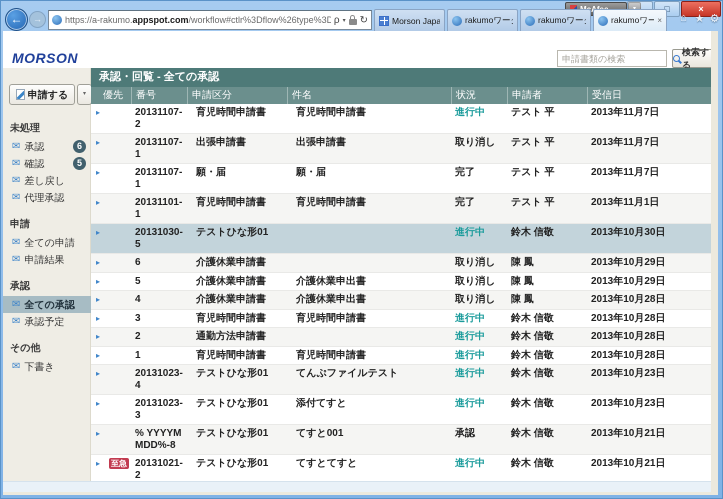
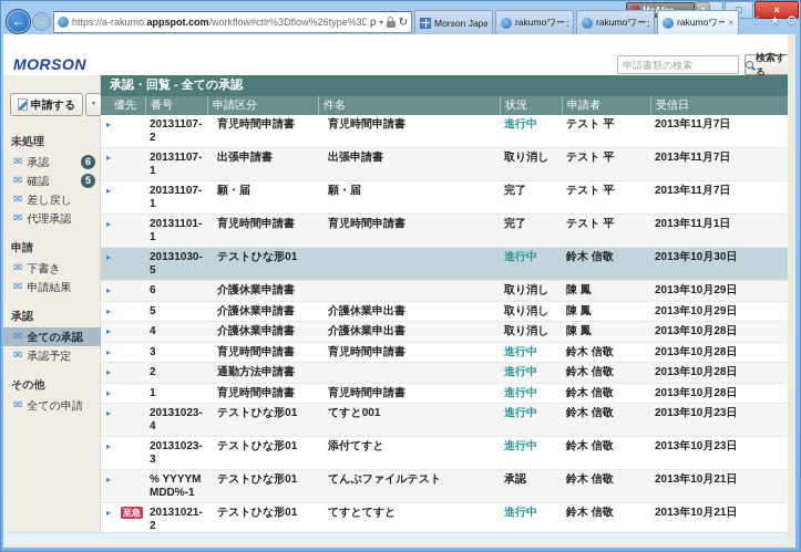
  □
  ×
  ←
  →
  https://a-rakumo.appspot.com/workflow#ctlr%3Dflow%26type%3D
  ρ
  ↻
  ×
  ⌂
  ★
  ⚙
  MORSON
  申請書類の検索
  検索する
  申請する
  未処理
  ✉
  承認
  6
  ✉
  確認
  5
  ✉
  差し戻し
  ✉
  代理承認
  申請
  ✉
- 全ての申請
+ 下書き
  ✉
  申請結果
  承認
  ✉
  全ての承認
  ✉
  承認予定
  その他
  ✉
- 下書き
+ 全ての申請
  承認・回覧 - 全ての承認
  優先
  番号
  申請区分
  件名
  状況
  申請者
  受信日
  ▸
  20131107-2
  育児時間申請書
  育児時間申請書
  進行中
  テスト 平
  2013年11月7日
  ▸
  20131107-1
  出張申請書
  出張申請書
  取り消し
  テスト 平
  2013年11月7日
  ▸
  20131107-1
  願・届
  願・届
  完了
  テスト 平
  2013年11月7日
  ▸
  20131101-1
  育児時間申請書
  育児時間申請書
  完了
  テスト 平
  2013年11月1日
  ▸
  20131030-5
  テストひな形01
  進行中
  鈴木 信敬
  2013年10月30日
  ▸
  6
  介護休業申請書
  取り消し
  陳 鳳
  2013年10月29日
  ▸
  5
  介護休業申請書
  介護休業申出書
  取り消し
  陳 鳳
  2013年10月29日
  ▸
  4
  介護休業申請書
  介護休業申出書
  取り消し
  陳 鳳
  2013年10月28日
  ▸
  3
  育児時間申請書
  育児時間申請書
  進行中
  鈴木 信敬
  2013年10月28日
  ▸
  2
  通勤方法申請書
  進行中
  鈴木 信敬
  2013年10月28日
  ▸
  1
  育児時間申請書
  育児時間申請書
  進行中
  鈴木 信敬
  2013年10月28日
  ▸
  20131023-4
  テストひな形01
- てんぷファイルテスト
+ てすと001
  進行中
  鈴木 信敬
  2013年10月23日
  ▸
  20131023-3
  テストひな形01
  添付てすと
  進行中
  鈴木 信敬
  2013年10月23日
  ▸
- % YYYYMMDD%-8
+ % YYYYMMDD%-1
  テストひな形01
- てすと001
+ てんぷファイルテスト
  承認
  鈴木 信敬
  2013年10月21日
  ▸
  至急
  20131021-2
  テストひな形01
  てすとてすと
  進行中
  鈴木 信敬
  2013年10月21日
